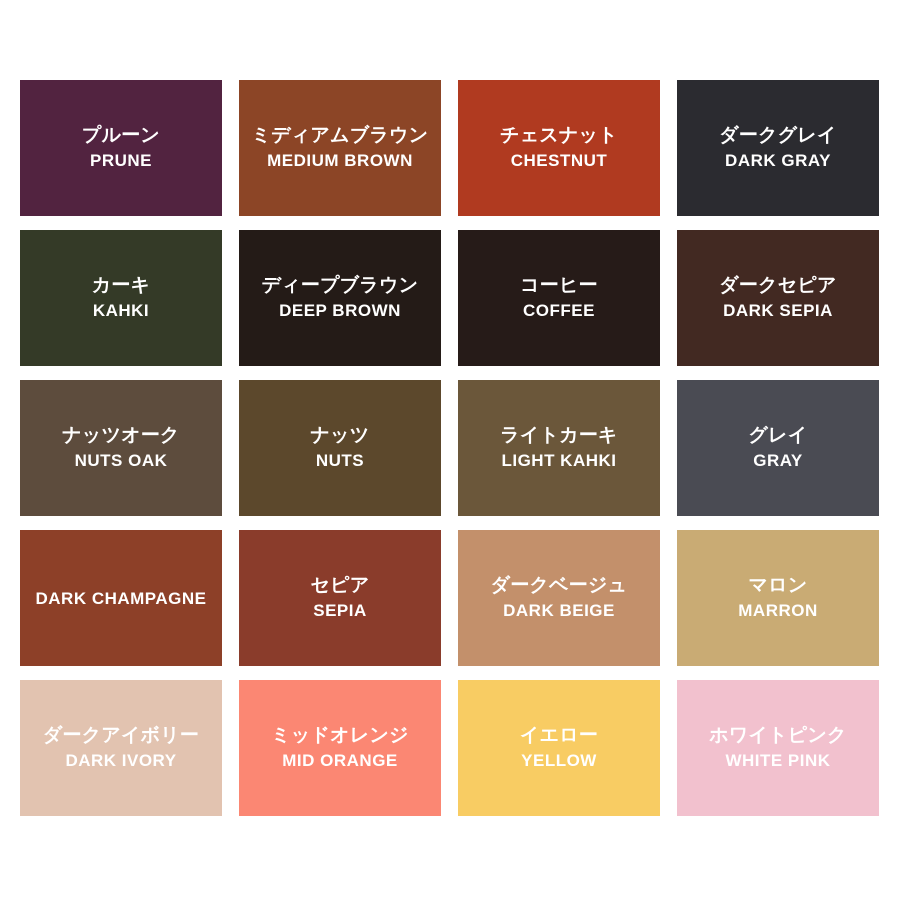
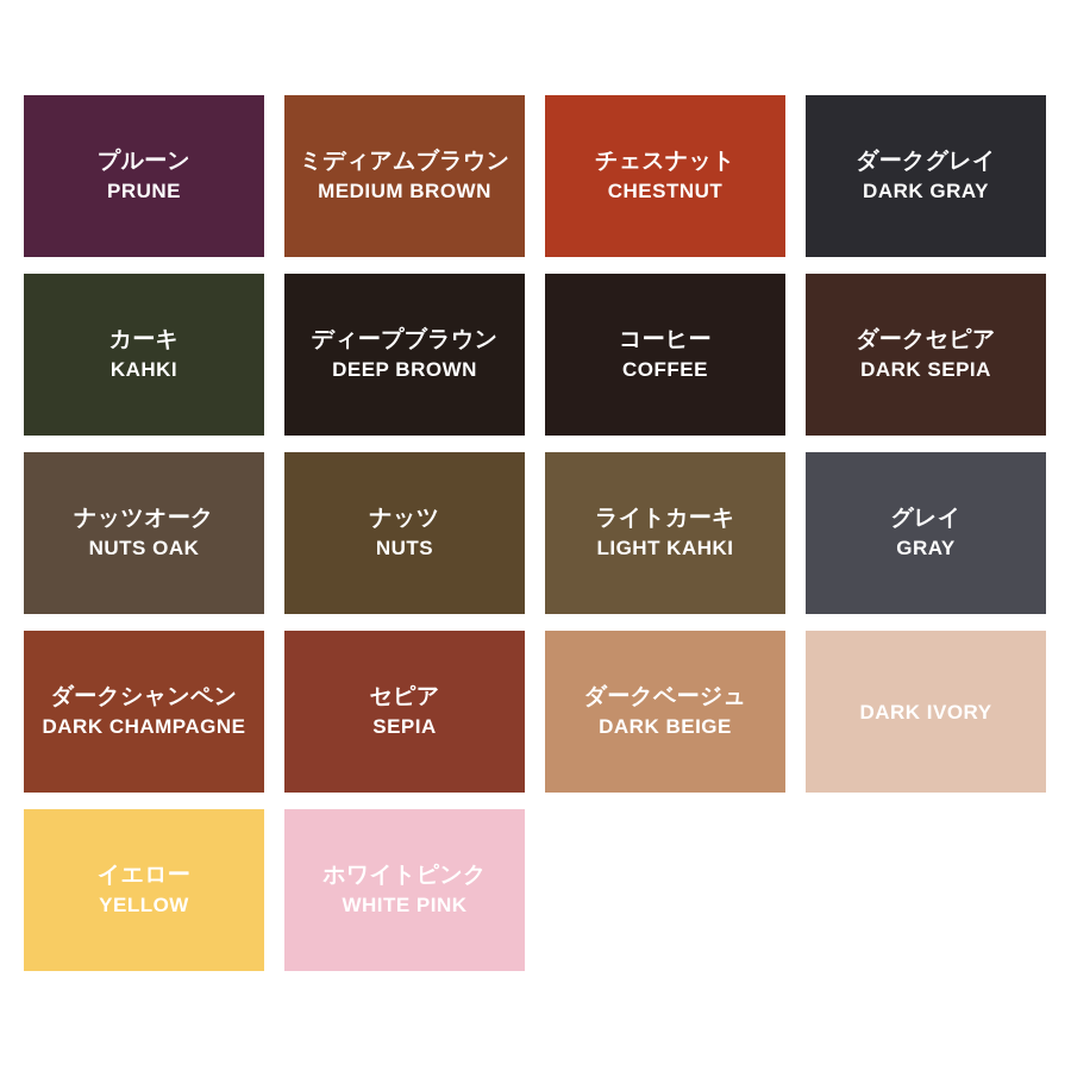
  プルーン
  PRUNE
  ミディアムブラウン
  MEDIUM BROWN
  チェスナット
  CHESTNUT
  ダークグレイ
  DARK GRAY
  カーキ
  KAHKI
  ディープブラウン
  DEEP BROWN
  コーヒー
  COFFEE
  ダークセピア
  DARK SEPIA
  ナッツオーク
  NUTS OAK
  ナッツ
  NUTS
  ライトカーキ
  LIGHT KAHKI
  グレイ
  GRAY
+ ダークシャンペン
  DARK CHAMPAGNE
  セピア
  SEPIA
  ダークベージュ
  DARK BEIGE
- マロン
- MARRON
- ダークアイボリー
  DARK IVORY
- ミッドオレンジ
- MID ORANGE
  イエロー
  YELLOW
  ホワイトピンク
  WHITE PINK
